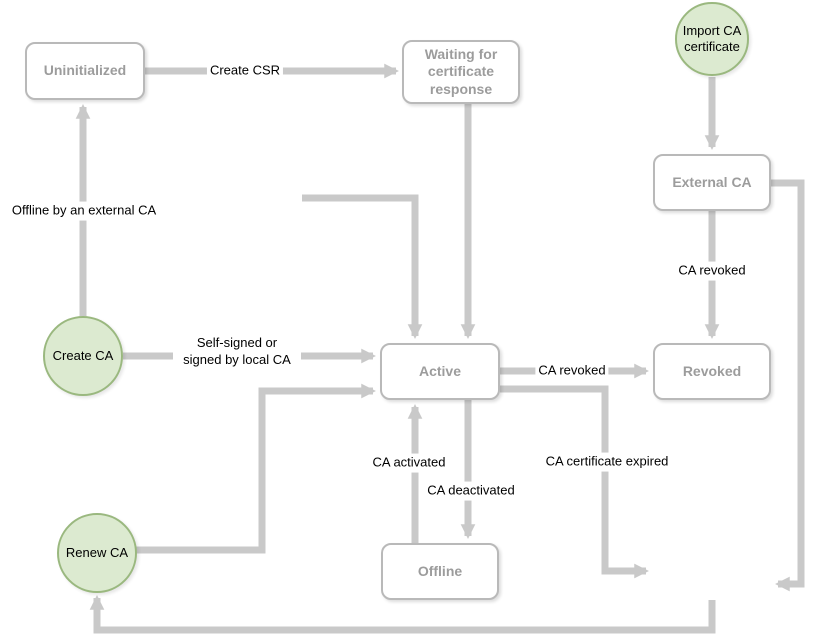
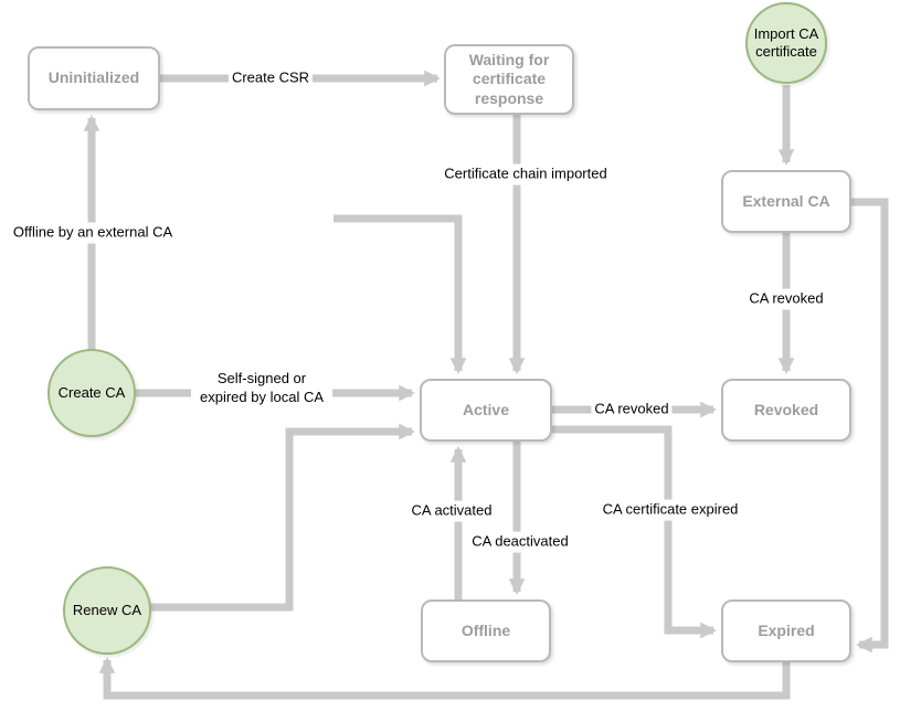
  Uninitialized
  Waiting for certificate response
  External CA
  Active
  Revoked
  Offline
+ Expired
  Import CA certificate
  Create CA
  Renew CA
  Create CSR
+ Certificate chain imported
  Offline by an external CA
- Self-signed or signed by local CA
+ Self-signed or expired by local CA
  CA revoked
  CA revoked
  CA activated
  CA deactivated
  CA certificate expired
